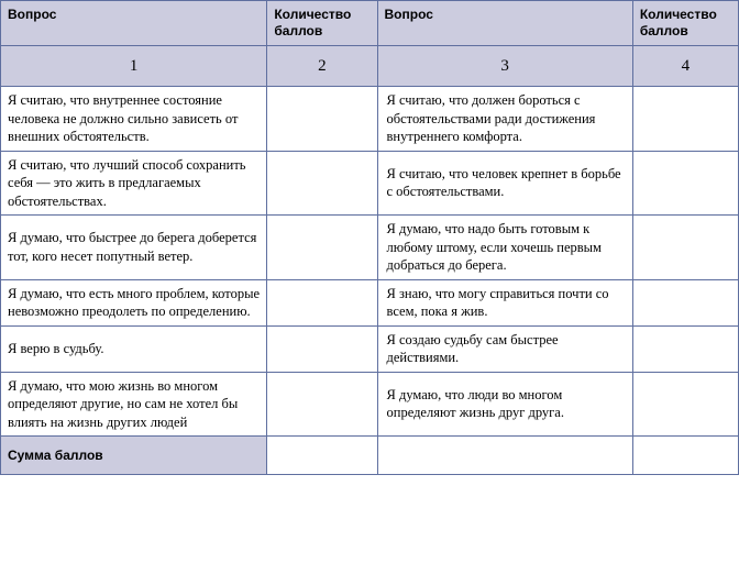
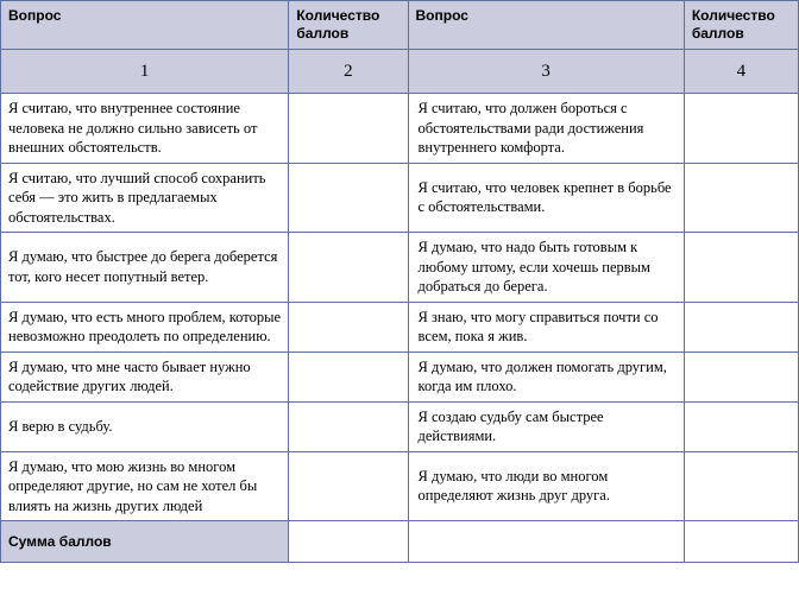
  Вопрос	Количество баллов	Вопрос	Количество баллов
  1	2	3	4
  Я считаю, что внутреннее состояние человека не должно сильно зависеть от внешних обстоятельств.		Я считаю, что должен бороться с обстоятельствами ради достижения внутреннего комфорта.
  Я считаю, что лучший способ сохранить себя — это жить в предлагаемых обстоятельствах.		Я считаю, что человек крепнет в борьбе с обстоятельствами.
  Я думаю, что быстрее до берега доберется тот, кого несет попутный ветер.		Я думаю, что надо быть готовым к любому штому, если хочешь первым добраться до берега.
  Я думаю, что есть много проблем, которые невозможно преодолеть по определению.		Я знаю, что могу справиться почти со всем, пока я жив.
+ Я думаю, что мне часто бывает нужно содействие других людей.		Я думаю, что должен помогать другим, когда им плохо.
  Я верю в судьбу.		Я создаю судьбу сам быстрее действиями.
  Я думаю, что мою жизнь во многом определяют другие, но сам не хотел бы влиять на жизнь других людей		Я думаю, что люди во многом определяют жизнь друг друга.
  Сумма баллов
